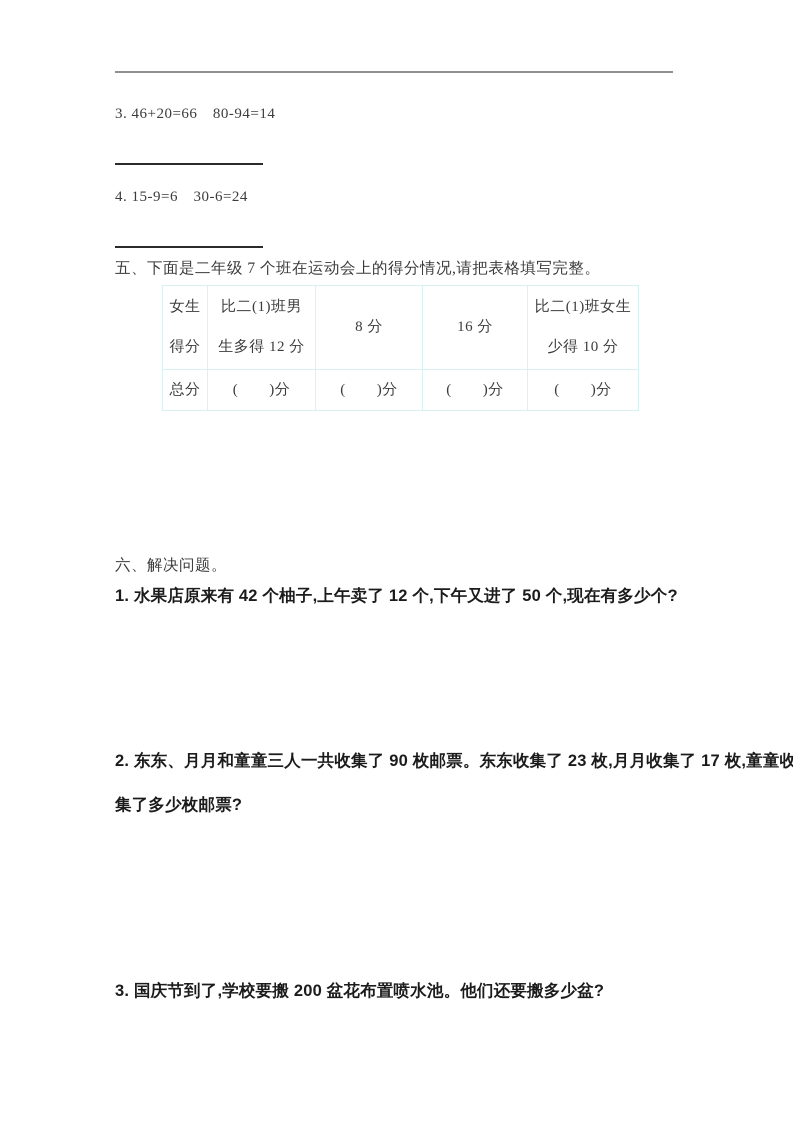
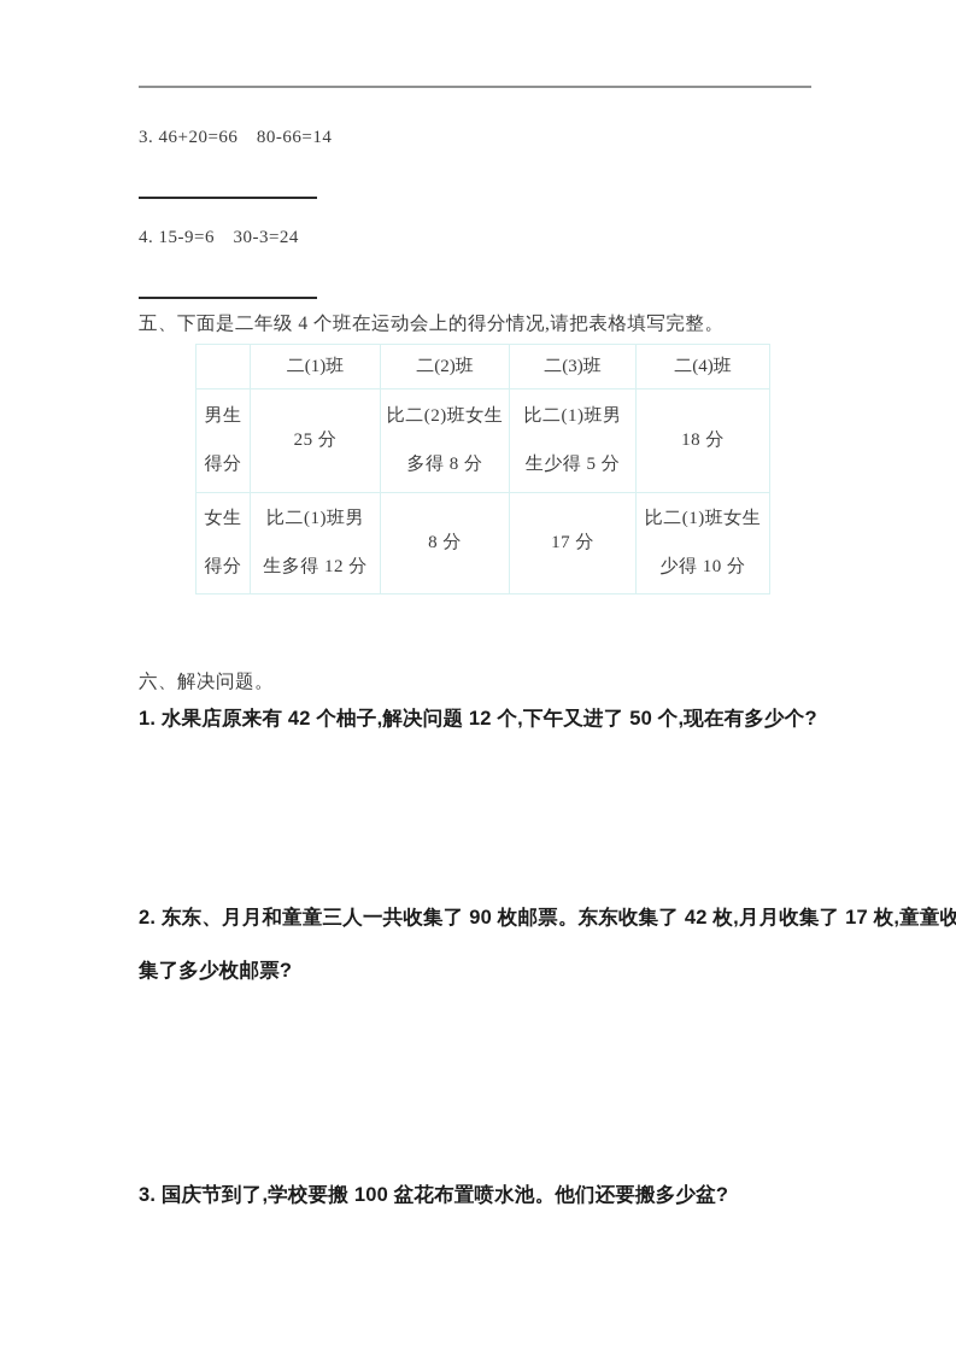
- 3. 46+20=66 80-94=14
+ 3. 46+20=66 80-66=14
- 4. 15-9=6 30-6=24
+ 4. 15-9=6 30-3=24
- 五、下面是二年级 7 个班在运动会上的得分情况,请把表格填写完整。
+ 五、下面是二年级 4 个班在运动会上的得分情况,请把表格填写完整。
+ 	二(1)班	二(2)班	二(3)班	二(4)班
+ 男生 得分	25 分	比二(2)班女生 多得 8 分	比二(1)班男 生少得 5 分	18 分
- 女生 得分	比二(1)班男 生多得 12 分	8 分	16 分	比二(1)班女生 少得 10 分
+ 女生 得分	比二(1)班男 生多得 12 分	8 分	17 分	比二(1)班女生 少得 10 分
- 总分	( )分	( )分	( )分	( )分
  六、解决问题。
- 1. 水果店原来有 42 个柚子,上午卖了 12 个,下午又进了 50 个,现在有多少个?
+ 1. 水果店原来有 42 个柚子,解决问题 12 个,下午又进了 50 个,现在有多少个?
- 2. 东东、月月和童童三人一共收集了 90 枚邮票。东东收集了 23 枚,月月收集了 17 枚,童童收
+ 2. 东东、月月和童童三人一共收集了 90 枚邮票。东东收集了 42 枚,月月收集了 17 枚,童童收
  集了多少枚邮票?
- 3. 国庆节到了,学校要搬 200 盆花布置喷水池。他们还要搬多少盆?
+ 3. 国庆节到了,学校要搬 100 盆花布置喷水池。他们还要搬多少盆?
